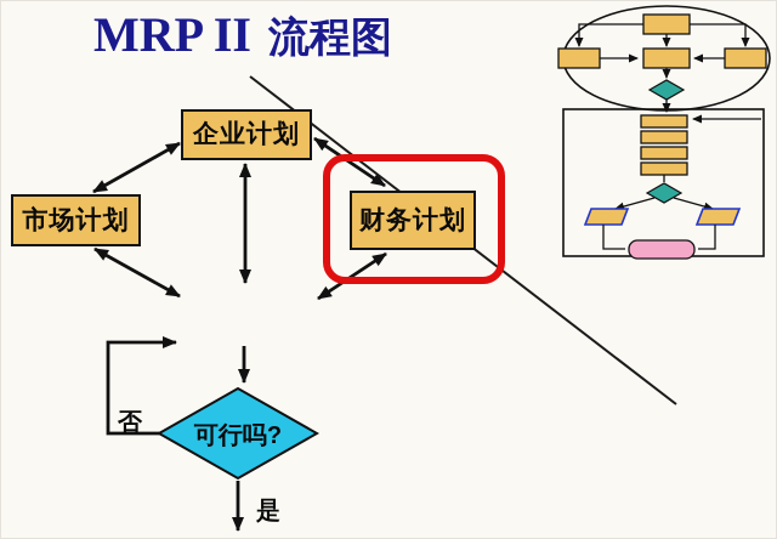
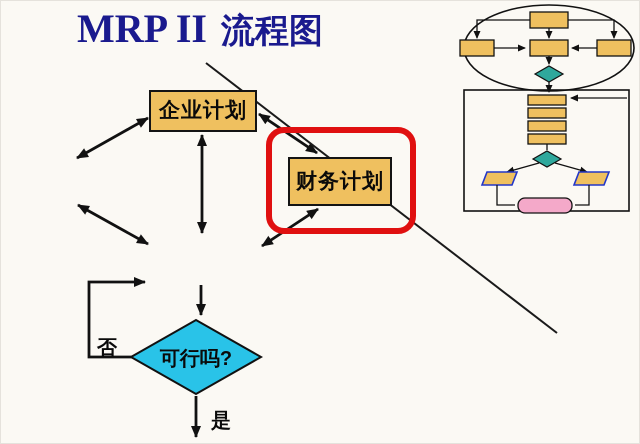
  MRP II
  流程图
  企业计划
- 市场计划
  财务计划
  可行吗?
  否
  是
